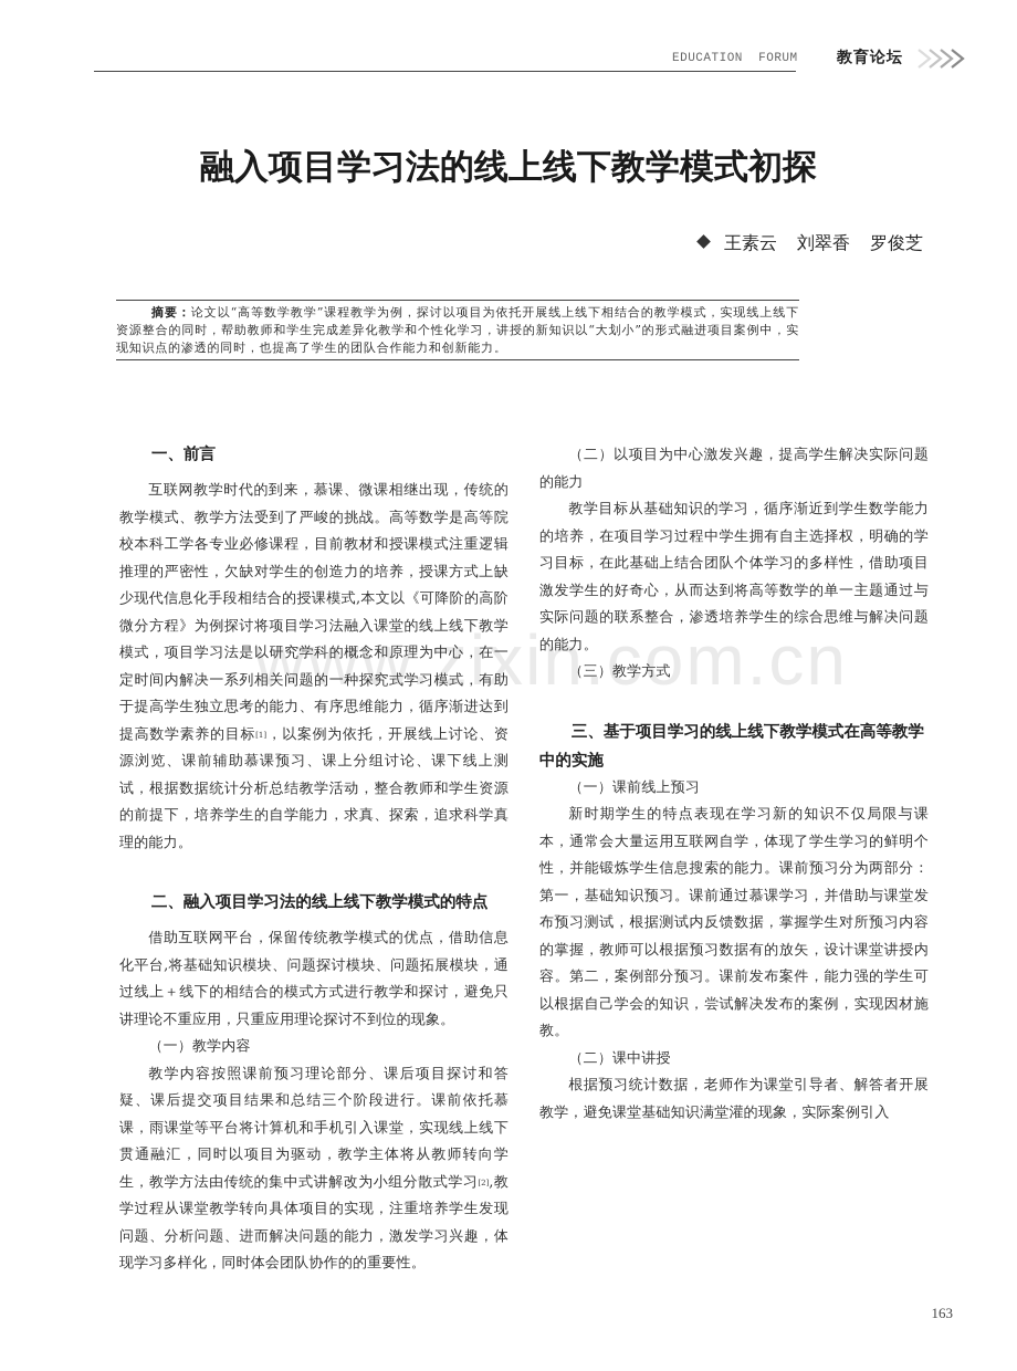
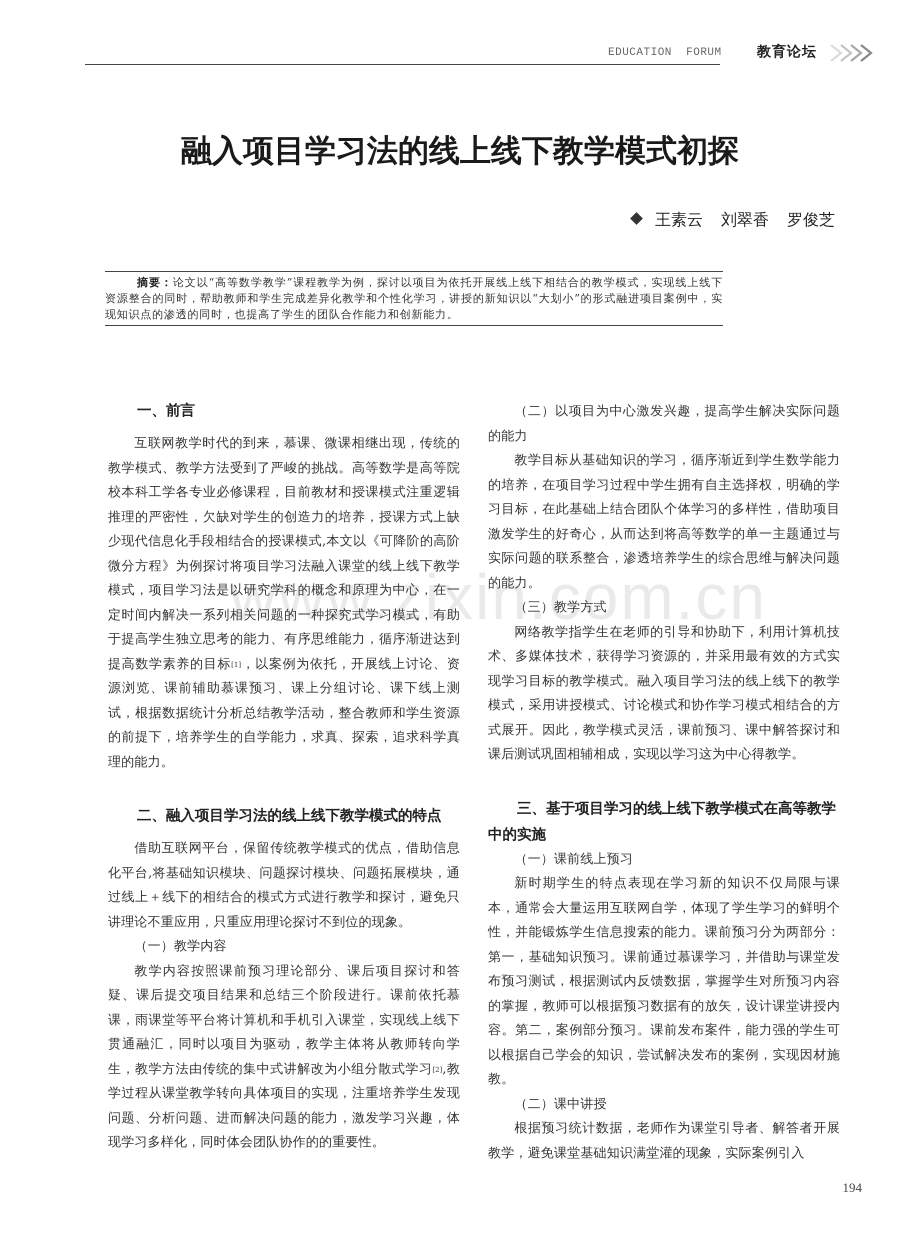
  EDUCATION FORUM
  教育论坛
  融入项目学习法的线上线下教学模式初探
  王素云 刘翠香 罗俊芝
  摘要：论文以“高等数学教学”课程教学为例，探讨以项目为依托开展线上线下相结合的教学模式，实现线上线下资源整合的同时，帮助教师和学生完成差异化教学和个性化学习，讲授的新知识以“大划小”的形式融进项目案例中，实现知识点的渗透的同时，也提高了学生的团队合作能力和创新能力。
  www.zixin.com.cn
  一、前言
  互联网教学时代的到来，慕课、微课相继出现，传统的教学模式、教学方法受到了严峻的挑战。高等数学是高等院校本科工学各专业必修课程，目前教材和授课模式注重逻辑推理的严密性，欠缺对学生的创造力的培养，授课方式上缺少现代信息化手段相结合的授课模式,本文以《可降阶的高阶微分方程》为例探讨将项目学习法融入课堂的线上线下教学模式，项目学习法是以研究学科的概念和原理为中心，在一定时间内解决一系列相关问题的一种探究式学习模式，有助于提高学生独立思考的能力、有序思维能力，循序渐进达到提高数学素养的目标[1]，以案例为依托，开展线上讨论、资源浏览、课前辅助慕课预习、课上分组讨论、课下线上测试，根据数据统计分析总结教学活动，整合教师和学生资源的前提下，培养学生的自学能力，求真、探索，追求科学真理的能力。
  二、融入项目学习法的线上线下教学模式的特点
  借助互联网平台，保留传统教学模式的优点，借助信息化平台,将基础知识模块、问题探讨模块、问题拓展模块，通过线上＋线下的相结合的模式方式进行教学和探讨，避免只讲理论不重应用，只重应用理论探讨不到位的现象。
  （一）教学内容
  教学内容按照课前预习理论部分、课后项目探讨和答疑、课后提交项目结果和总结三个阶段进行。课前依托慕课，雨课堂等平台将计算机和手机引入课堂，实现线上线下贯通融汇，同时以项目为驱动，教学主体将从教师转向学生，教学方法由传统的集中式讲解改为小组分散式学习[2],教学过程从课堂教学转向具体项目的实现，注重培养学生发现问题、分析问题、进而解决问题的能力，激发学习兴趣，体现学习多样化，同时体会团队协作的的重要性。
  （二）以项目为中心激发兴趣，提高学生解决实际问题的能力
  教学目标从基础知识的学习，循序渐近到学生数学能力的培养，在项目学习过程中学生拥有自主选择权，明确的学习目标，在此基础上结合团队个体学习的多样性，借助项目激发学生的好奇心，从而达到将高等数学的单一主题通过与实际问题的联系整合，渗透培养学生的综合思维与解决问题的能力。
  （三）教学方式
+ 网络教学指学生在老师的引导和协助下，利用计算机技术、多媒体技术，获得学习资源的，并采用最有效的方式实现学习目标的教学模式。融入项目学习法的线上线下的教学模式，采用讲授模式、讨论模式和协作学习模式相结合的方式展开。因此，教学模式灵活，课前预习、课中解答探讨和课后测试巩固相辅相成，实现以学习这为中心得教学。
  三、基于项目学习的线上线下教学模式在高等教学中的实施
  （一）课前线上预习
  新时期学生的特点表现在学习新的知识不仅局限与课本，通常会大量运用互联网自学，体现了学生学习的鲜明个性，并能锻炼学生信息搜索的能力。课前预习分为两部分：第一，基础知识预习。课前通过慕课学习，并借助与课堂发布预习测试，根据测试内反馈数据，掌握学生对所预习内容的掌握，教师可以根据预习数据有的放矢，设计课堂讲授内容。第二，案例部分预习。课前发布案件，能力强的学生可以根据自己学会的知识，尝试解决发布的案例，实现因材施教。
  （二）课中讲授
  根据预习统计数据，老师作为课堂引导者、解答者开展教学，避免课堂基础知识满堂灌的现象，实际案例引入
- 163
+ 194
